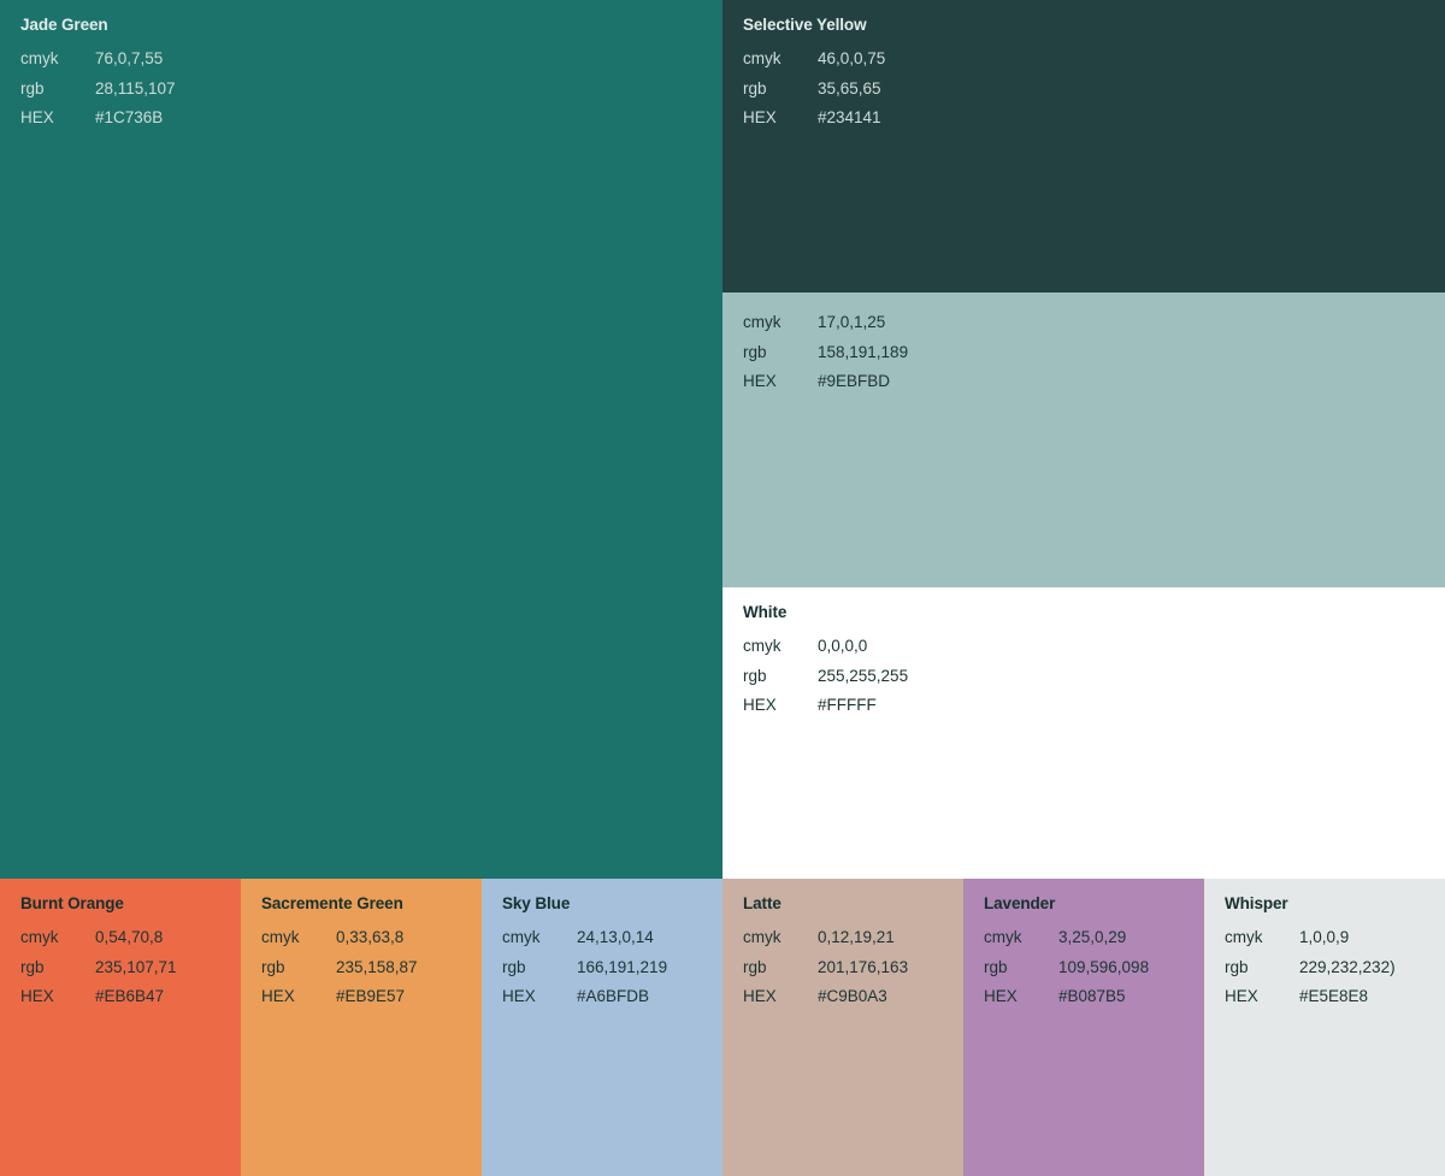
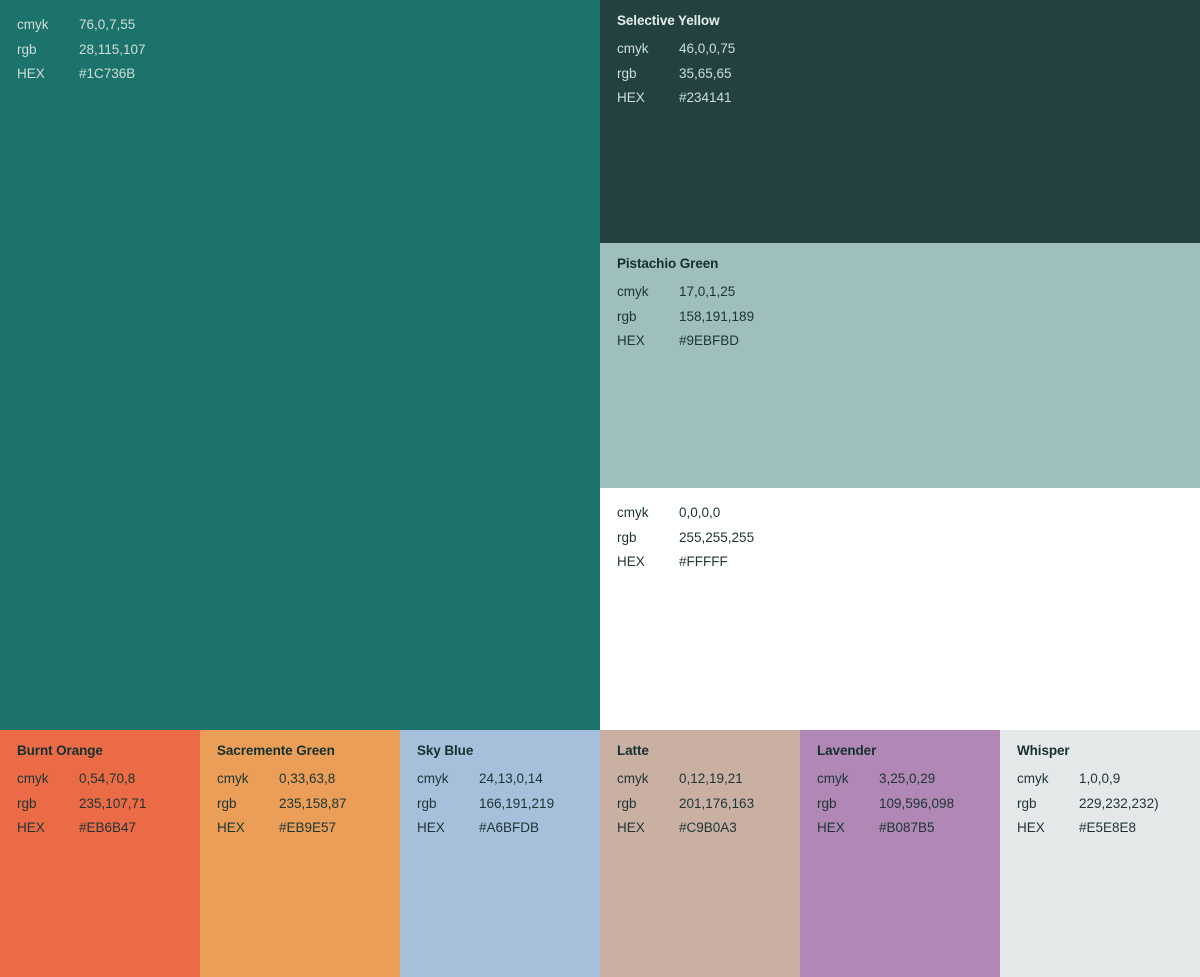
- Jade Green
  cmyk
  76,0,7,55
  rgb
  28,115,107
  HEX
  #1C736B
  Selective Yellow
  cmyk
  46,0,0,75
  rgb
  35,65,65
  HEX
  #234141
+ Pistachio Green
  cmyk
  17,0,1,25
  rgb
  158,191,189
  HEX
  #9EBFBD
- White
  cmyk
  0,0,0,0
  rgb
  255,255,255
  HEX
  #FFFFF
  Burnt Orange
  cmyk
  0,54,70,8
  rgb
  235,107,71
  HEX
  #EB6B47
  Sacremente Green
  cmyk
  0,33,63,8
  rgb
  235,158,87
  HEX
  #EB9E57
  Sky Blue
  cmyk
  24,13,0,14
  rgb
  166,191,219
  HEX
  #A6BFDB
  Latte
  cmyk
  0,12,19,21
  rgb
  201,176,163
  HEX
  #C9B0A3
  Lavender
  cmyk
  3,25,0,29
  rgb
  109,596,098
  HEX
  #B087B5
  Whisper
  cmyk
  1,0,0,9
  rgb
  229,232,232)
  HEX
  #E5E8E8
